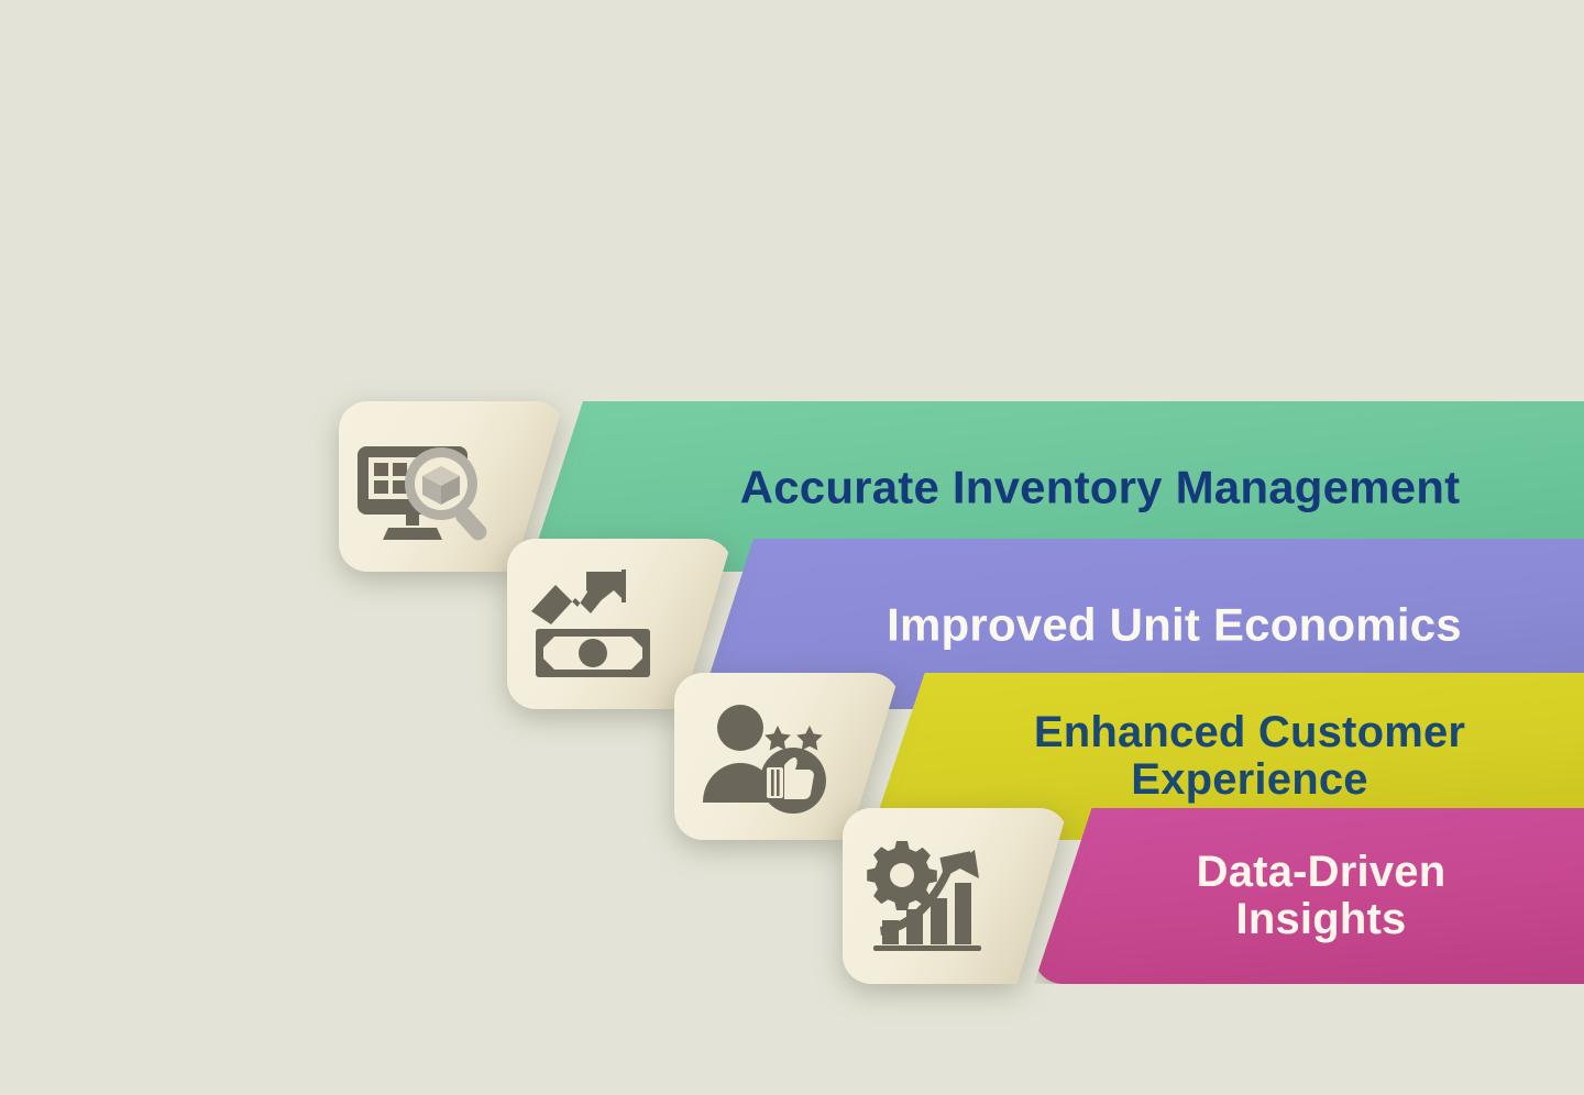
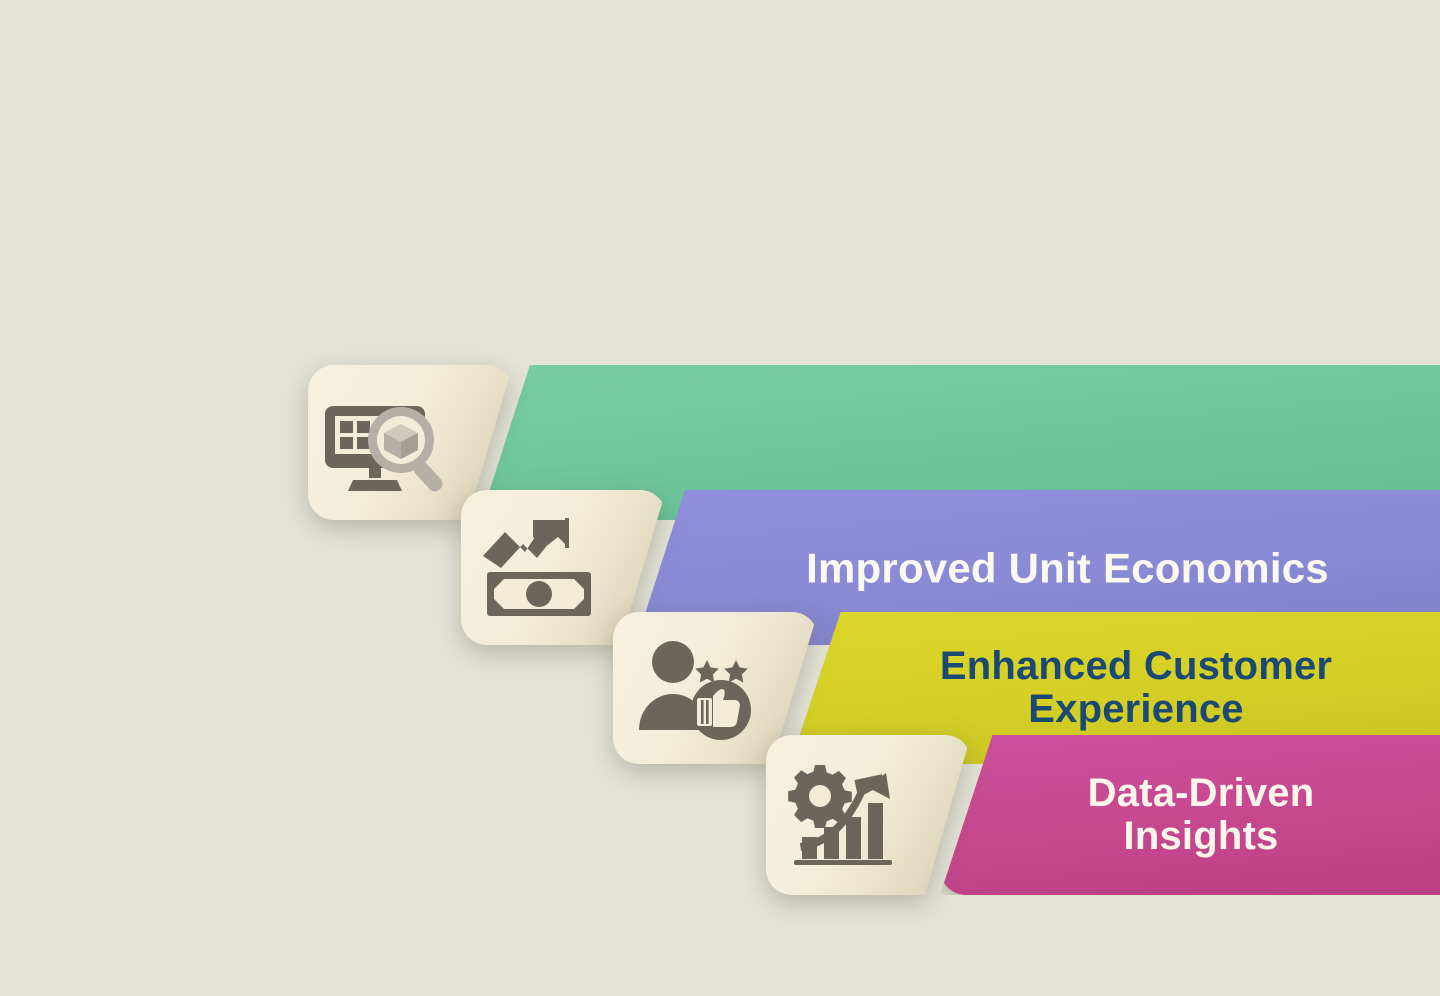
- Accurate Inventory Management
  Improved Unit Economics
  Enhanced Customer
  Experience
  Data-Driven
  Insights
